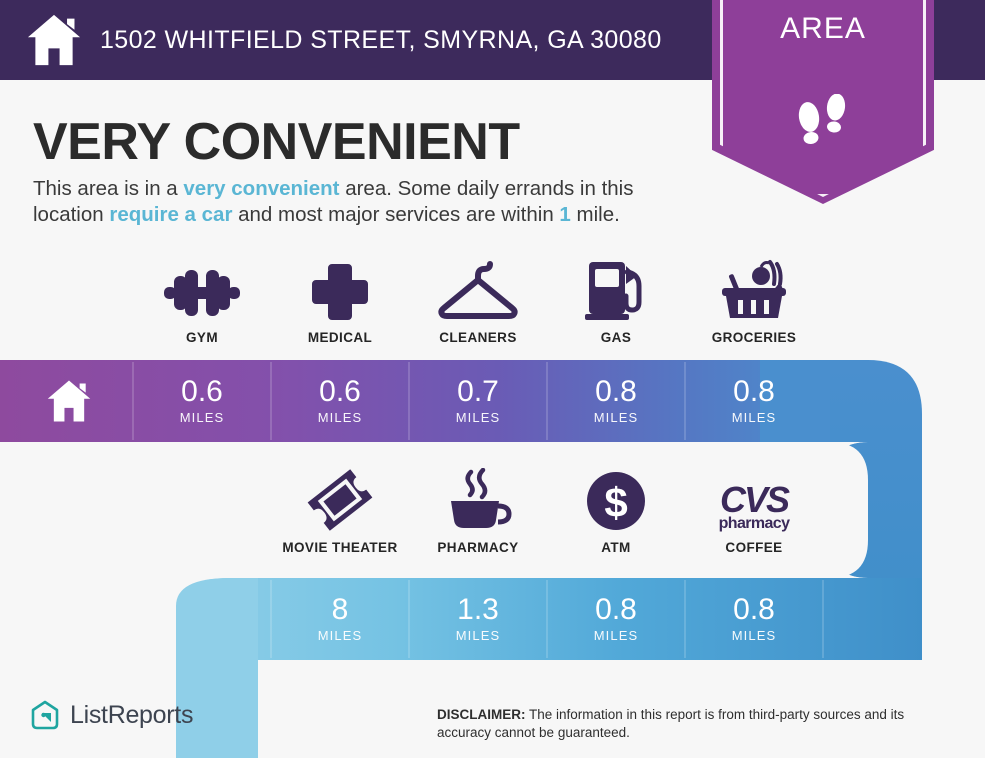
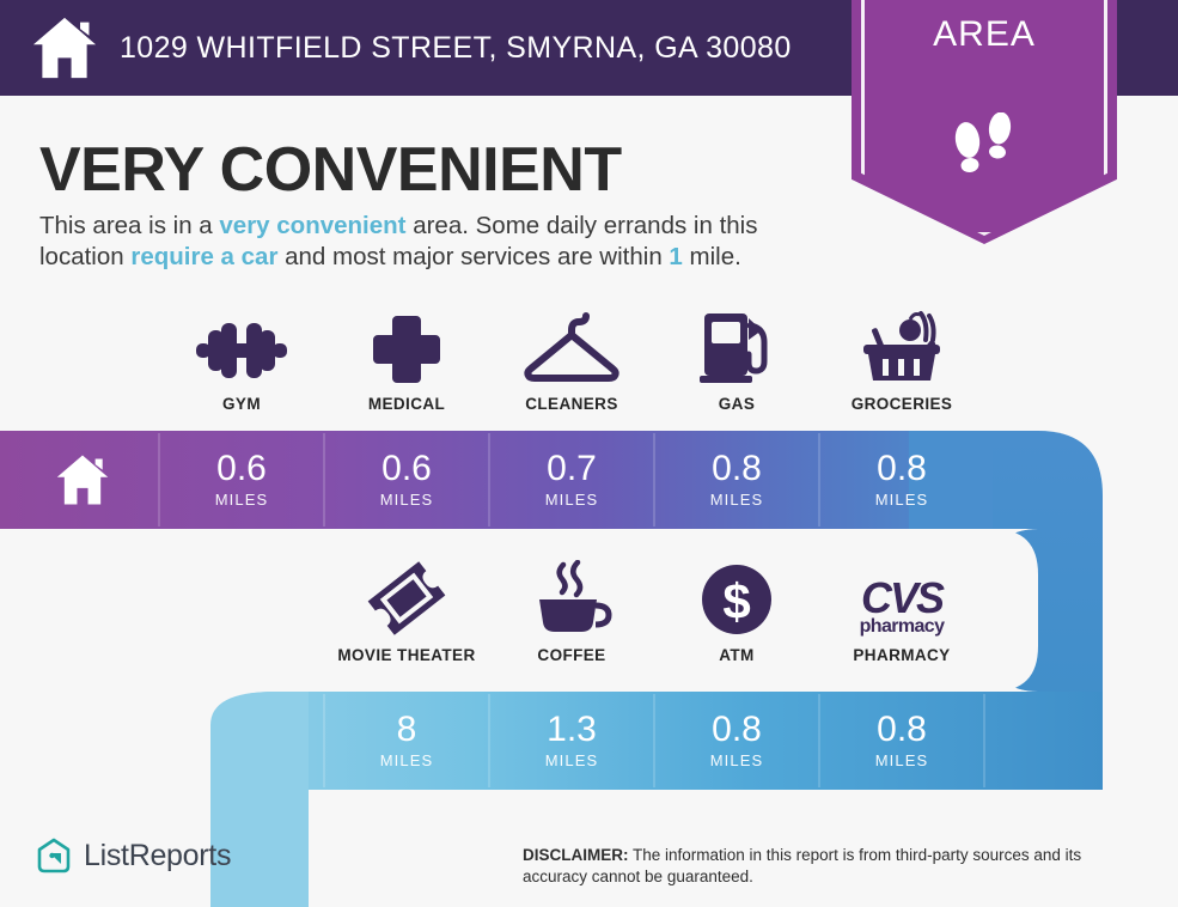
- 1502 WHITFIELD STREET, SMYRNA, GA 30080
+ 1029 WHITFIELD STREET, SMYRNA, GA 30080
  AREA
  VERY CONVENIENT
  This area is in a very convenient area. Some daily errands in this location require a car and most major services are within 1 mile.
  GYM
  MEDICAL
  CLEANERS
  GAS
  GROCERIES
  0.6
  MILES
  0.6
  MILES
  0.7
  MILES
  0.8
  MILES
  0.8
  MILES
  MOVIE THEATER
- PHARMACY
+ COFFEE
  $
  ATM
  CVS
  pharmacy
- COFFEE
+ PHARMACY
  8
  MILES
  1.3
  MILES
  0.8
  MILES
  0.8
  MILES
  ListReports
  DISCLAIMER: The information in this report is from third-party sources and its accuracy cannot be guaranteed.
